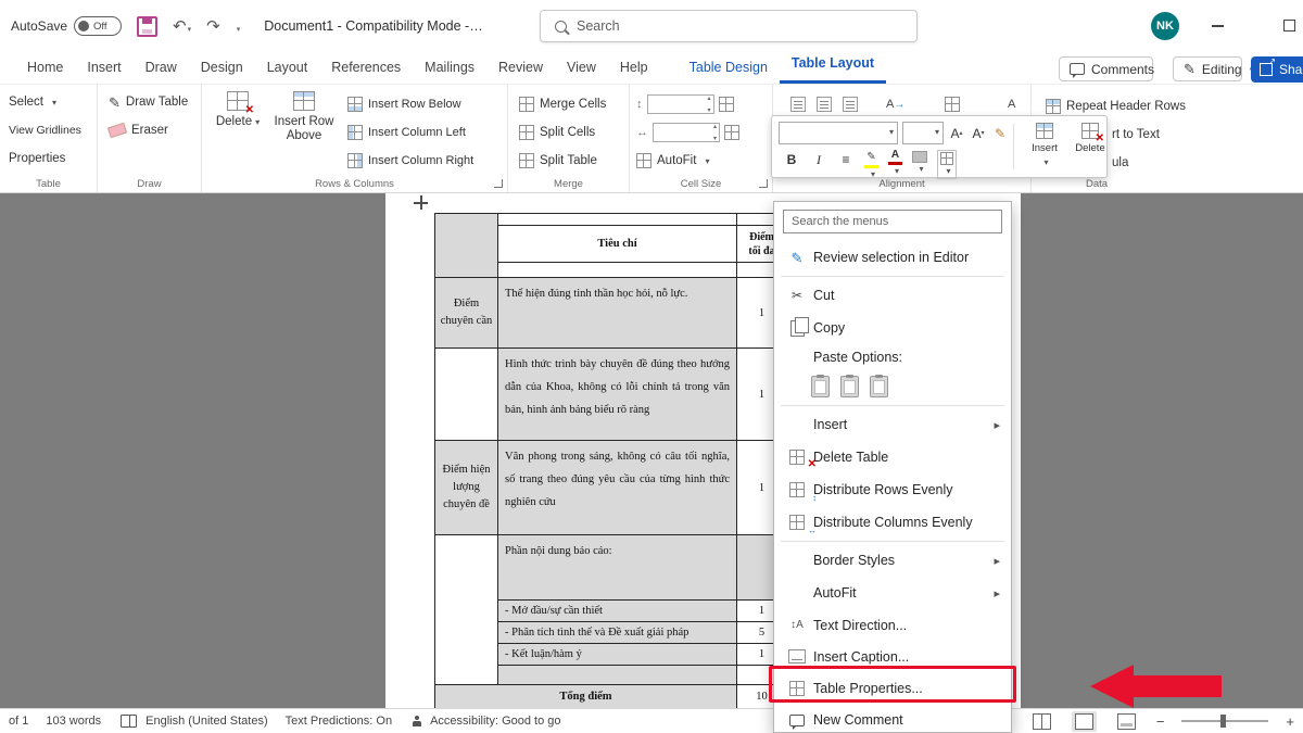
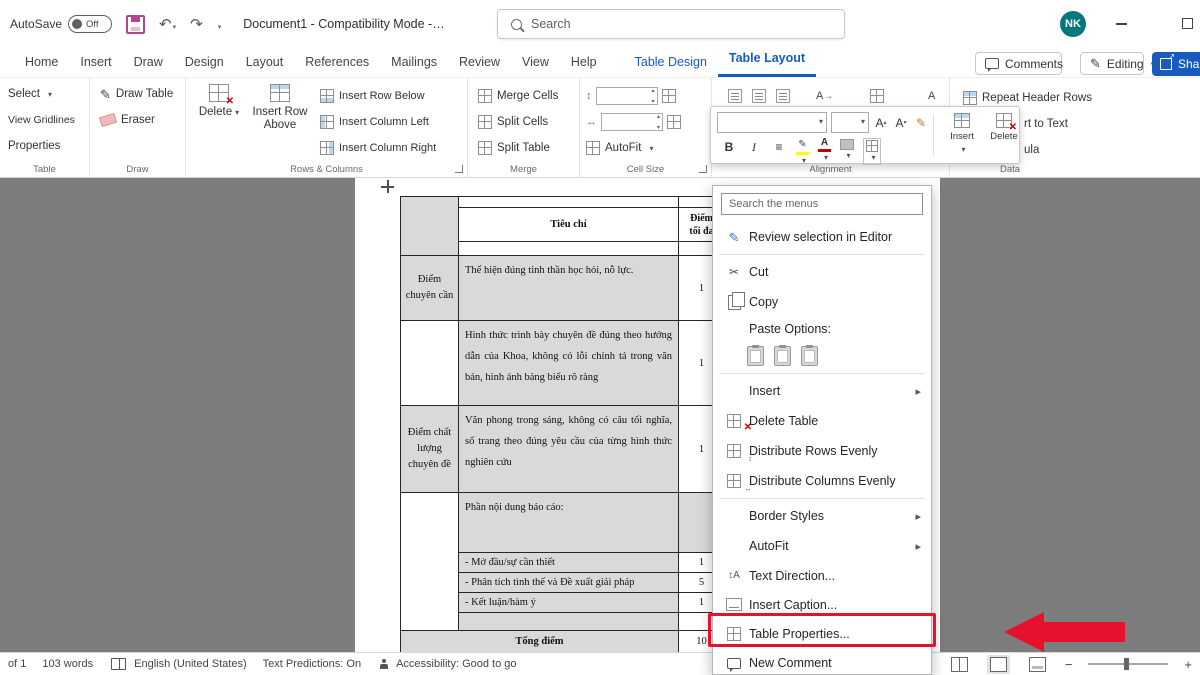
  AutoSave
  Off
  ↷
  Document1 - Compatibility Mode -…
  Search
  NK
  Home
  Insert
  Draw
  Design
  Layout
  References
  Mailings
  Review
  View
  Help
  Table Design
  Table Layout
  Comments
  ✎
  Editing
  Sha
  Select
  View Gridlines
  Properties
  Table
  ✎
  Draw Table
  Eraser
  Draw
  ✕
  Delete
  Insert Row
  Above
  Insert Row Below
  Insert Column Left
  Insert Column Right
  Rows & Columns
  Merge Cells
  Split Cells
  Split Table
  Merge
  ↕
  ↔
  AutoFit
  Cell Size
  A
  A
  Alignment
  Repeat Header Rows
  rt to Text
  ula
  Data
  A
  A
  ✎
  B
  I
  ≡
  ✎
  A
  Insert
  ✕
  Delete
  Tiêu chí	Điểm tối đ
  Điểm chuyên cần	Thể hiện đúng tinh thần học hỏi, nỗ lực.	1
  	Hình thức trình bày chuyên đề đúng theo hướng dẫn của Khoa, không có lỗi chính tả trong văn bản, hình ảnh bảng biểu rõ ràng	1
- Điểm hiện lượng chuyên đề	Văn phong trong sáng, không có câu tối nghĩa, số trang theo đúng yêu cầu của từng hình thức nghiên cứu	1
+ Điểm chất lượng chuyên đề	Văn phong trong sáng, không có câu tối nghĩa, số trang theo đúng yêu cầu của từng hình thức nghiên cứu	1
  	Phần nội dung báo cáo:
  - Mở đầu/sự cần thiết	1
  - Phân tích tình thế và Đề xuất giải pháp	5
  - Kết luận/hàm ý	1
  Tổng điểm	10
  Search the menus
  ✎
  Review selection in Editor
  ✂
  Cut
  Copy
  Paste Options:
  Insert
  ✕
  Delete Table
  ↕
  Distribute Rows Evenly
  ↔
  Distribute Columns Evenly
  Border Styles
  AutoFit
  ↕A
  Text Direction...
  Insert Caption...
  Table Properties...
  New Comment
  of 1
  103 words
  English (United States)
  Text Predictions: On
  Accessibility: Good to go
  −
  +
